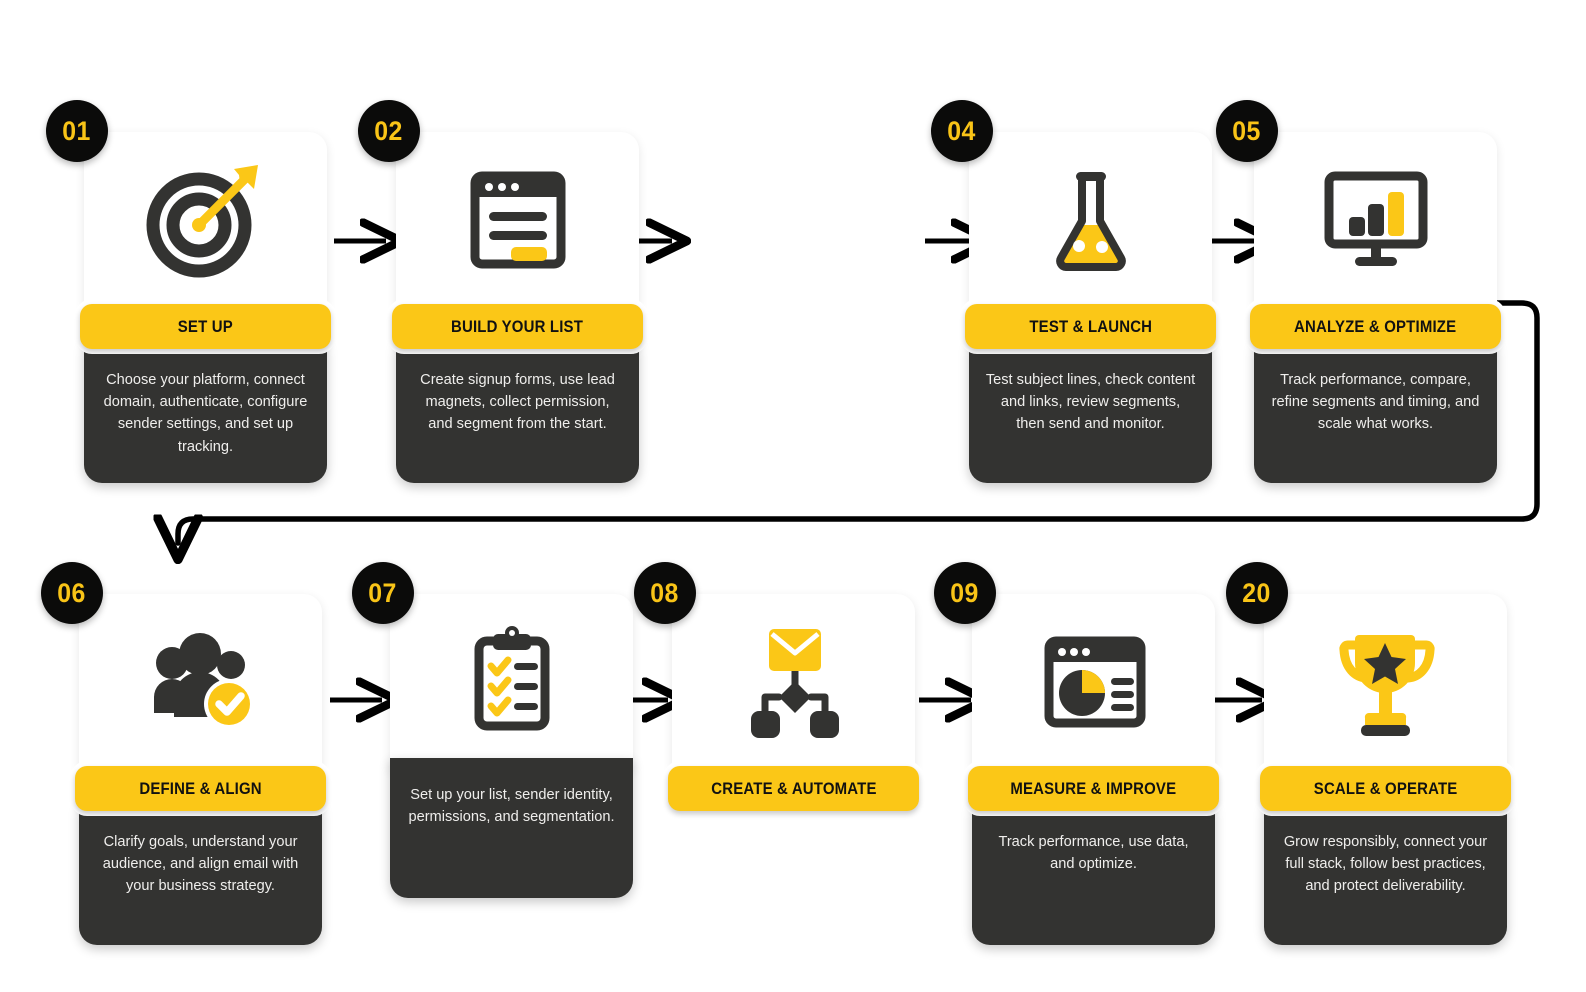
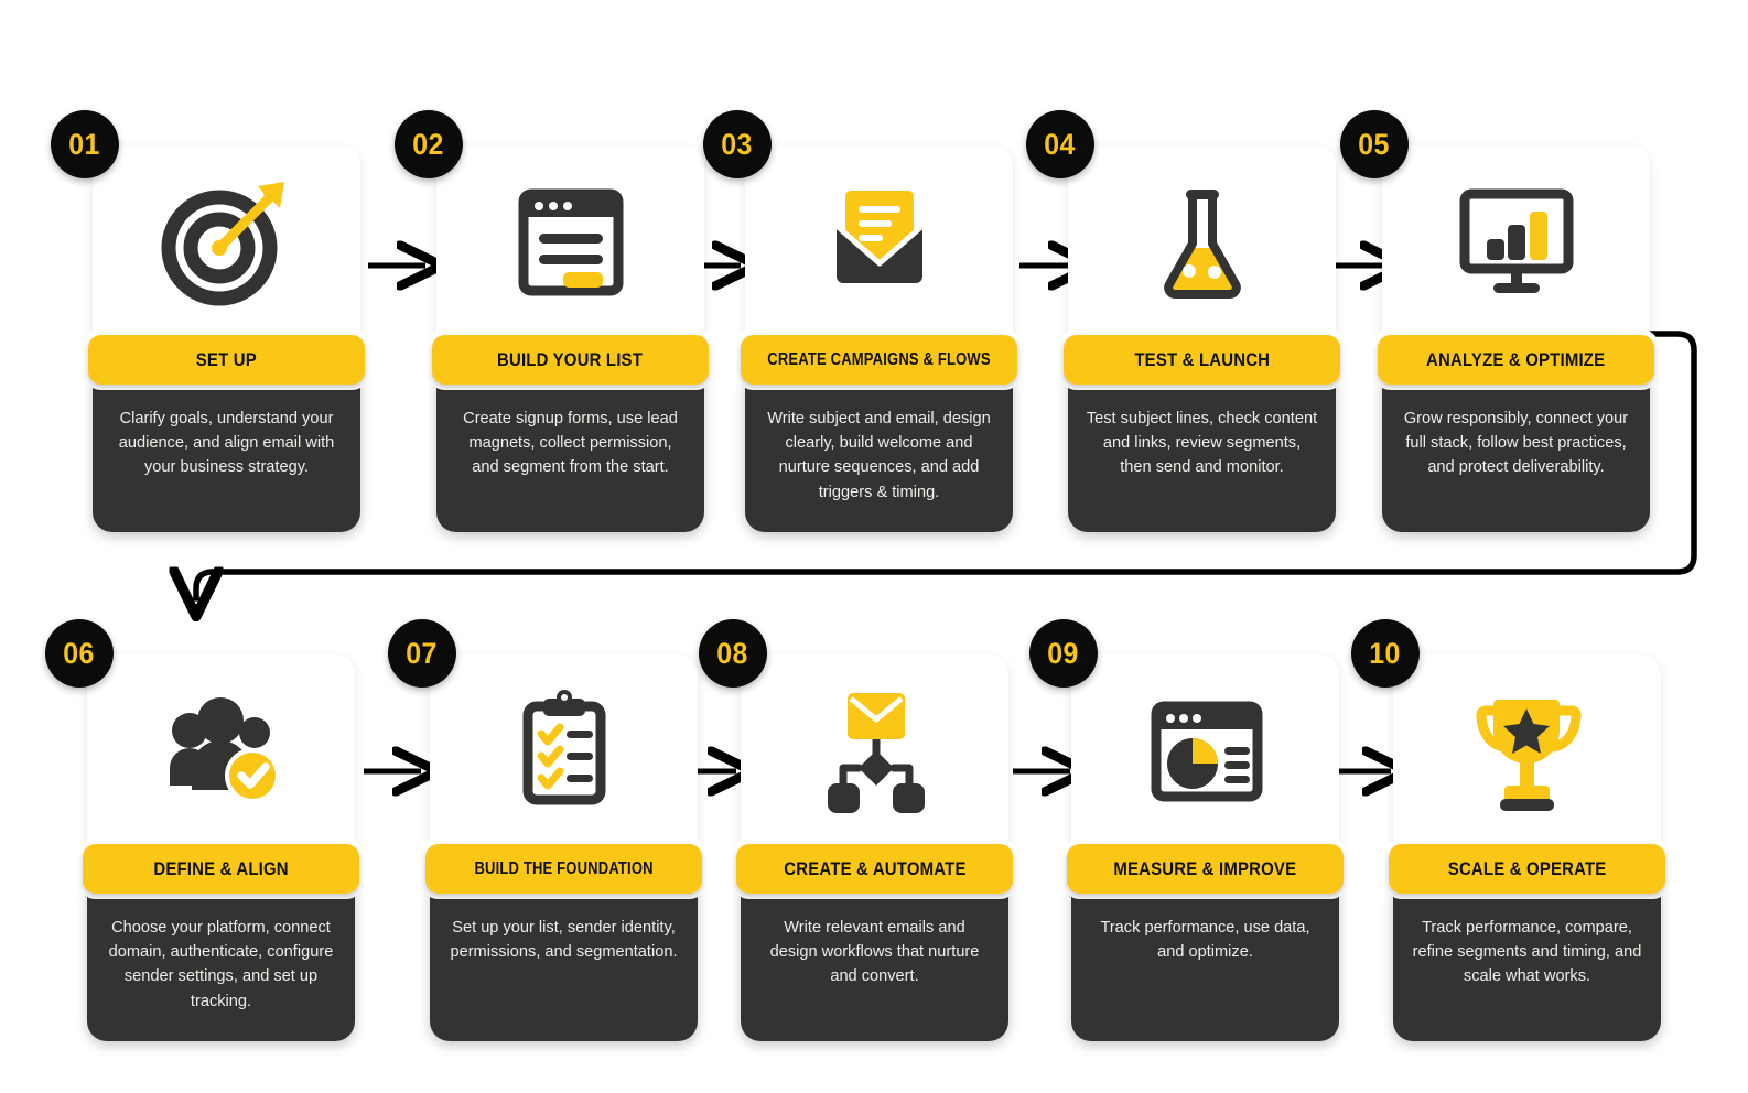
  01
  SET UP
- Choose your platform, connect domain, authenticate, configure sender settings, and set up tracking.
+ Clarify goals, understand your audience, and align email with your business strategy.
  02
  BUILD YOUR LIST
  Create signup forms, use lead magnets, collect permission, and segment from the start.
+ 03
+ CREATE CAMPAIGNS & FLOWS
+ Write subject and email, design clearly, build welcome and nurture sequences, and add triggers & timing.
  04
  TEST & LAUNCH
  Test subject lines, check content and links, review segments, then send and monitor.
  05
  ANALYZE & OPTIMIZE
- Track performance, compare, refine segments and timing, and scale what works.
+ Grow responsibly, connect your full stack, follow best practices, and protect deliverability.
  06
  DEFINE & ALIGN
- Clarify goals, understand your audience, and align email with your business strategy.
+ Choose your platform, connect domain, authenticate, configure sender settings, and set up tracking.
  07
+ BUILD THE FOUNDATION
  Set up your list, sender identity, permissions, and segmentation.
  08
  CREATE & AUTOMATE
+ Write relevant emails and design workflows that nurture and convert.
  09
  MEASURE & IMPROVE
  Track performance, use data, and optimize.
- 20
+ 10
  SCALE & OPERATE
- Grow responsibly, connect your full stack, follow best practices, and protect deliverability.
+ Track performance, compare, refine segments and timing, and scale what works.
